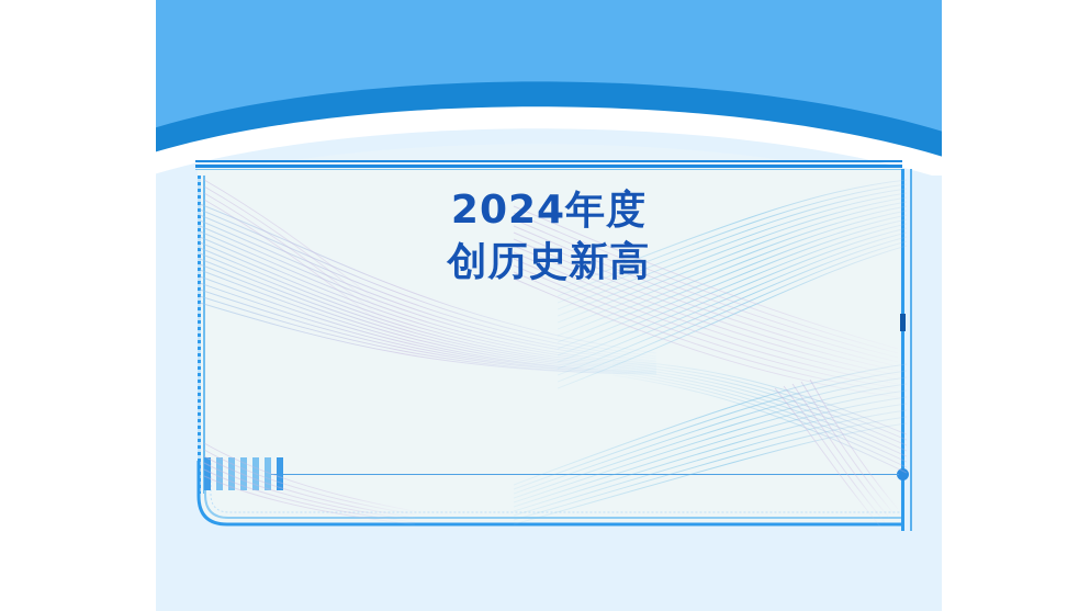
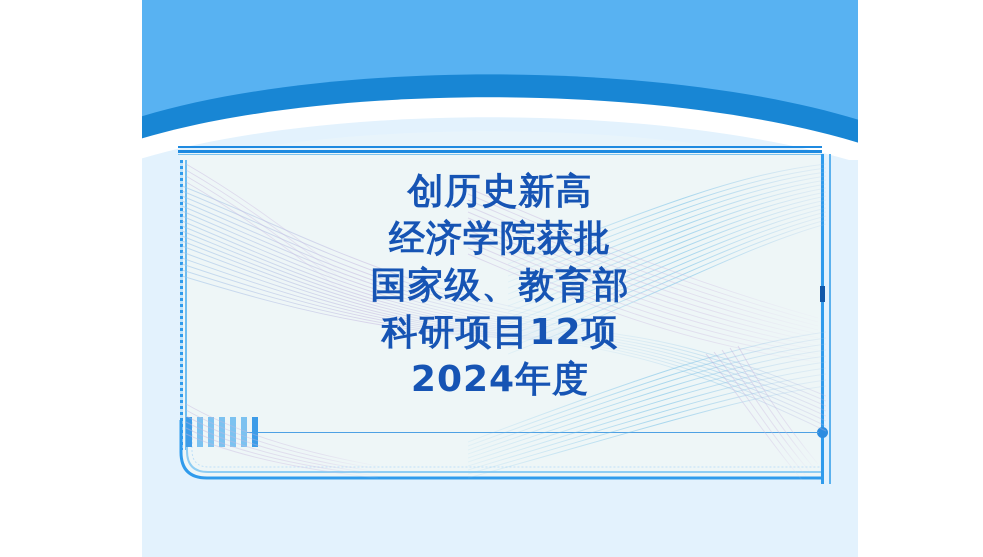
- 2024年度
+ 创历史新高
+ 经济学院获批
+ 国家级、教育部
+ 科研项目12项
- 创历史新高
+ 2024年度
